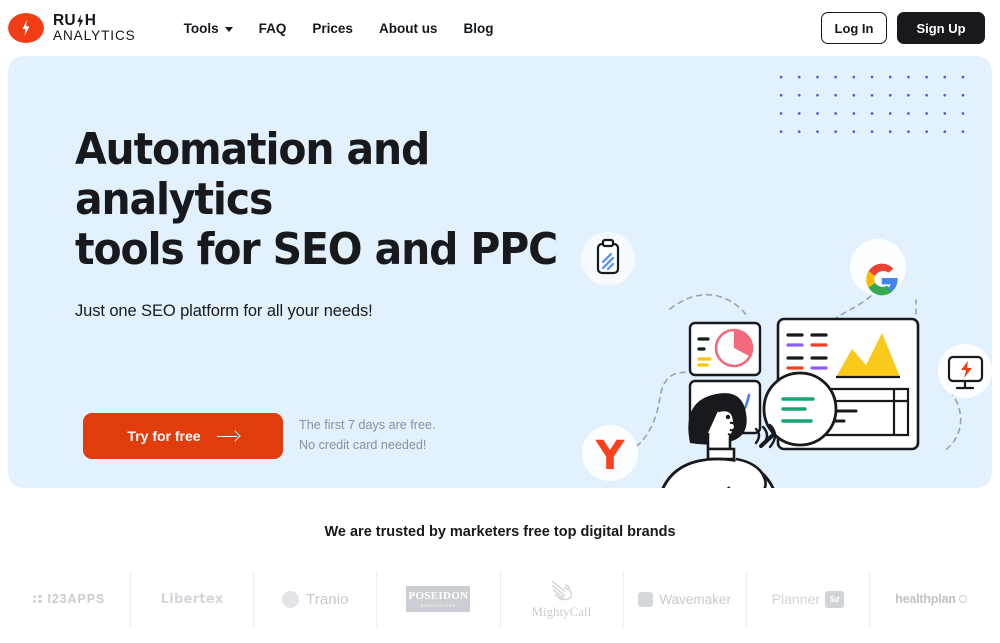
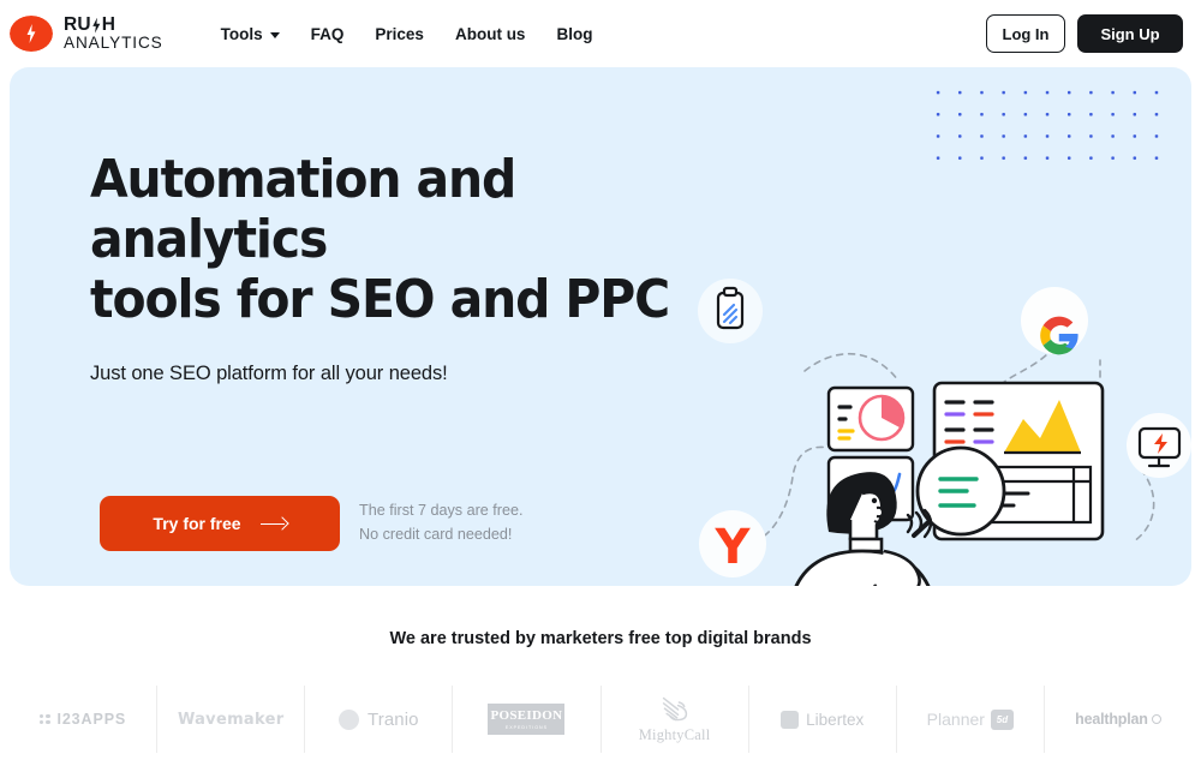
  RU
  H
  ANALYTICS
  Tools
  FAQ
  Prices
  About us
  Blog
  Log In
  Sign Up
  Automation and analytics
  tools for SEO and PPC
  Just one SEO platform for all your needs!
  Try for free
  The first 7 days are free.
  No credit card needed!
  Y
  We are trusted by marketers free top digital brands
  I23APPS
- Libertex
+ Wavemaker
  Tranio
  POSEIDON
  MightyCall
- Wavemaker
+ Libertex
  Planner
  5d
  healthplan
